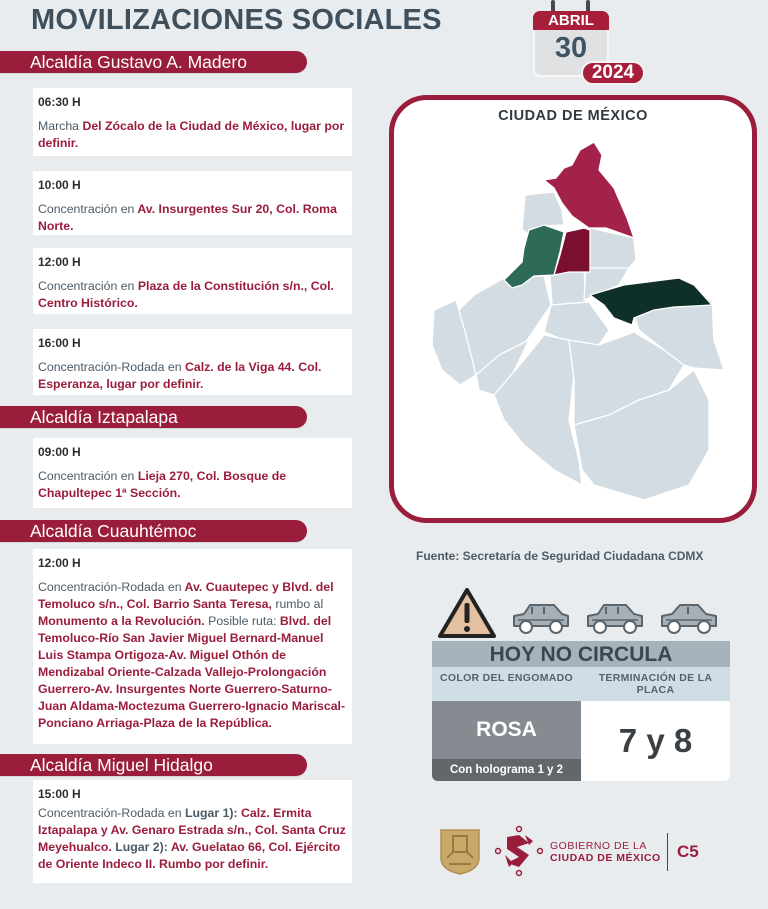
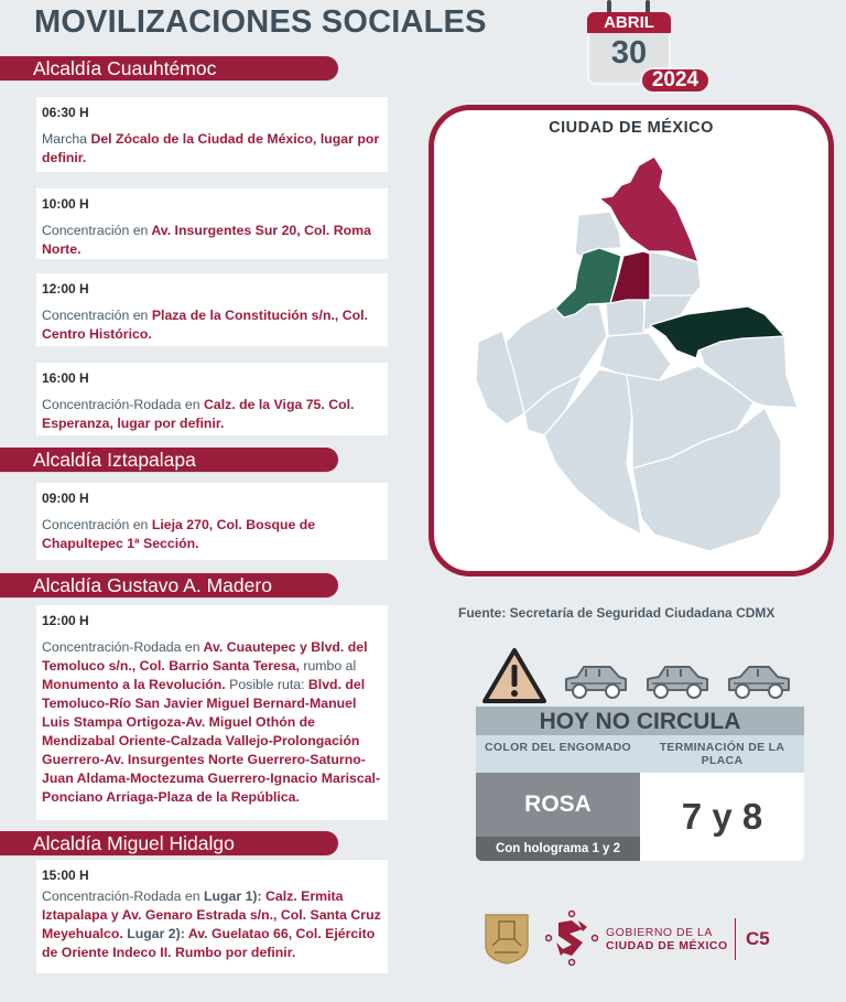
  MOVILIZACIONES SOCIALES
  ABRIL
  30
  2024
- Alcaldía Gustavo A. Madero
+ Alcaldía Cuauhtémoc
  06:30 H
  Marcha Del Zócalo de la Ciudad de México, lugar por definir.
  10:00 H
  Concentración en Av. Insurgentes Sur 20, Col. Roma Norte.
  12:00 H
  Concentración en Plaza de la Constitución s/n., Col. Centro Histórico.
  16:00 H
- Concentración-Rodada en Calz. de la Viga 44. Col. Esperanza, lugar por definir.
+ Concentración-Rodada en Calz. de la Viga 75. Col. Esperanza, lugar por definir.
  Alcaldía Iztapalapa
  09:00 H
  Concentración en Lieja 270, Col. Bosque de Chapultepec 1ª Sección.
- Alcaldía Cuauhtémoc
+ Alcaldía Gustavo A. Madero
  12:00 H
  Concentración-Rodada en Av. Cuautepec y Blvd. del Temoluco s/n., Col. Barrio Santa Teresa, rumbo al Monumento a la Revolución. Posible ruta: Blvd. del Temoluco-Río San Javier Miguel Bernard-Manuel Luis Stampa Ortigoza-Av. Miguel Othón de Mendizabal Oriente-Calzada Vallejo-Prolongación Guerrero-Av. Insurgentes Norte Guerrero-Saturno-Juan Aldama-Moctezuma Guerrero-Ignacio Mariscal-Ponciano Arriaga-Plaza de la República.
  Alcaldía Miguel Hidalgo
  15:00 H
  Concentración-Rodada en Lugar 1): Calz. Ermita Iztapalapa y Av. Genaro Estrada s/n., Col. Santa Cruz Meyehualco. Lugar 2): Av. Guelatao 66, Col. Ejército de Oriente Indeco II. Rumbo por definir.
  CIUDAD DE MÉXICO
  Fuente: Secretaría de Seguridad Ciudadana CDMX
  HOY NO CIRCULA
  COLOR DEL ENGOMADO
  TERMINACIÓN DE LA PLACA
  ROSA
  Con holograma 1 y 2
  7 y 8
  GOBIERNO DE LA
  CIUDAD DE MÉXICO
  C5
